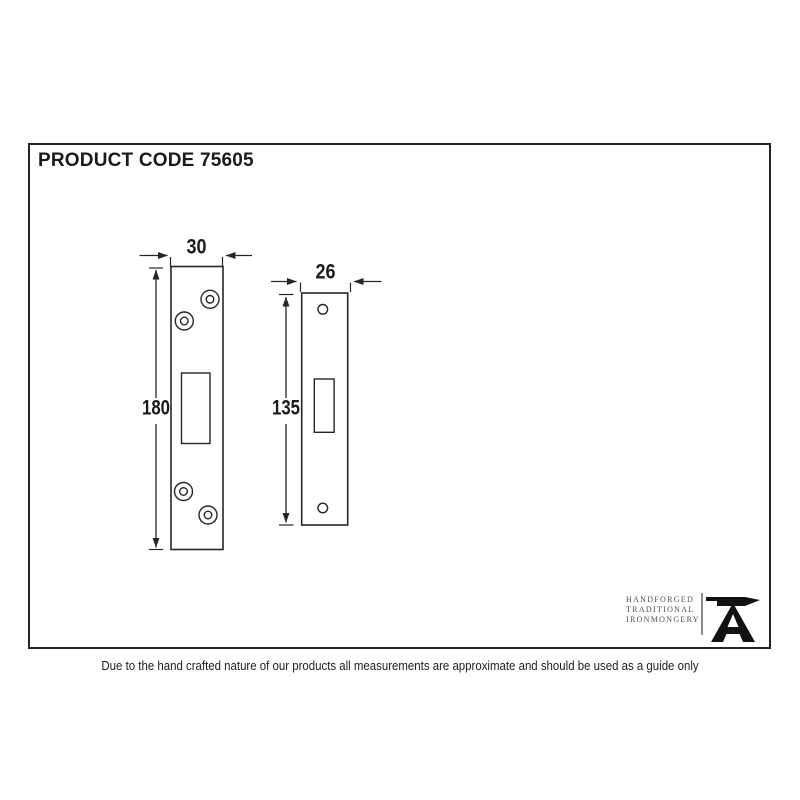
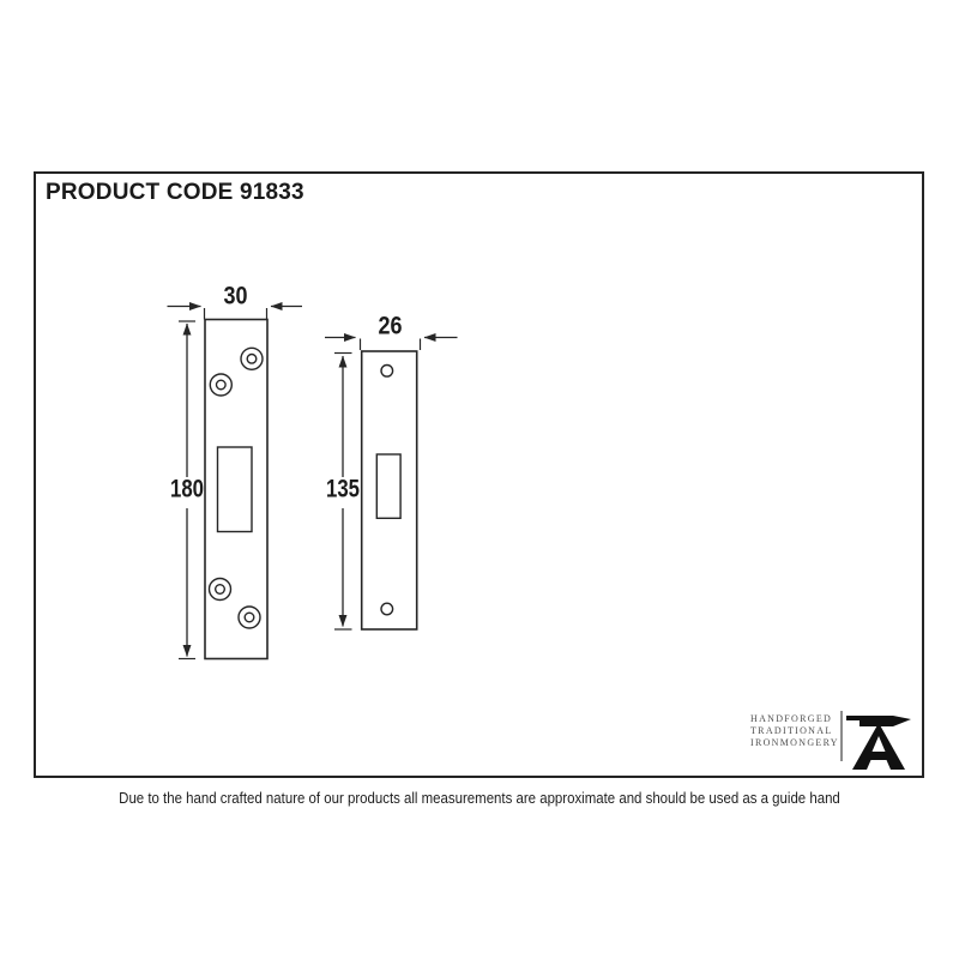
- PRODUCT CODE 75605
+ PRODUCT CODE 91833
  30
  180
  26
  135
  HANDFORGED
  TRADITIONAL
  IRONMONGERY
- Due to the hand crafted nature of our products all measurements are approximate and should be used as a guide only
+ Due to the hand crafted nature of our products all measurements are approximate and should be used as a guide hand
